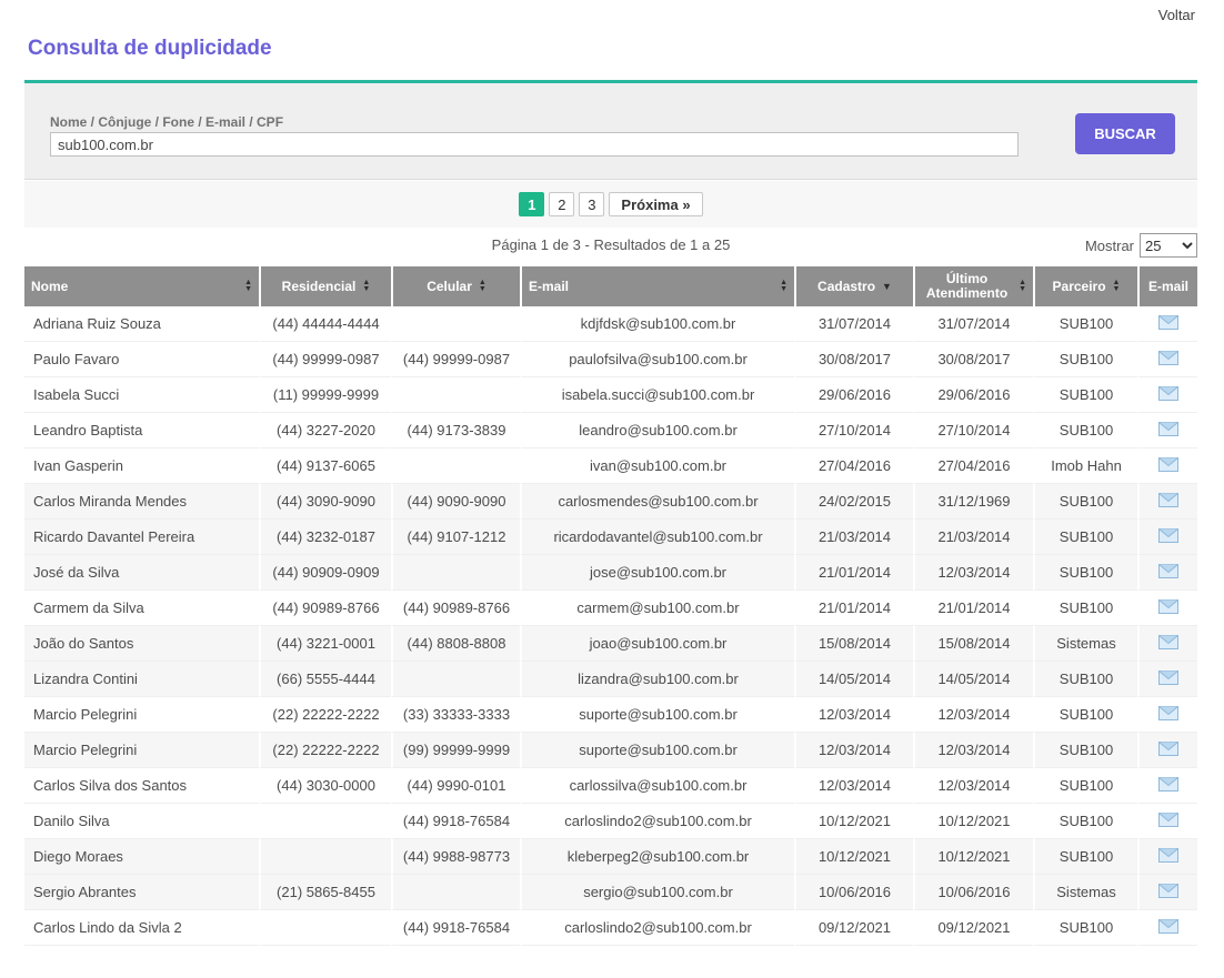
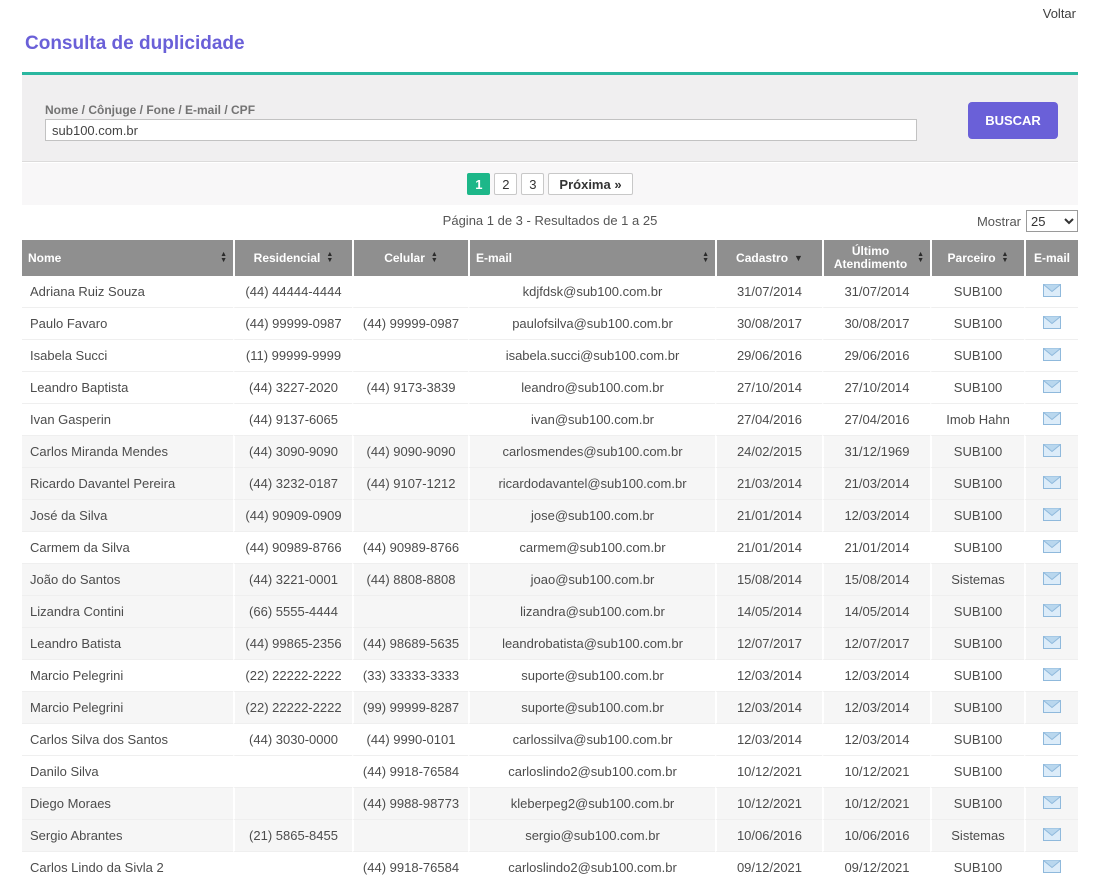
  Voltar
  Consulta de duplicidade
  Nome / Cônjuge / Fone / E-mail / CPF
  sub100.com.br
  BUSCAR
  1
  2
  3
  Próxima »
  Página 1 de 3 - Resultados de 1 a 25
  Mostrar
  25
  Nome	Residencial	Celular	E-mail	Cadastro ▼	Último Atendimento	Parceiro	E-mail
  Adriana Ruiz Souza	(44) 44444-4444		kdjfdsk@sub100.com.br	31/07/2014	31/07/2014	SUB100
  Paulo Favaro	(44) 99999-0987	(44) 99999-0987	paulofsilva@sub100.com.br	30/08/2017	30/08/2017	SUB100
  Isabela Succi	(11) 99999-9999		isabela.succi@sub100.com.br	29/06/2016	29/06/2016	SUB100
  Leandro Baptista	(44) 3227-2020	(44) 9173-3839	leandro@sub100.com.br	27/10/2014	27/10/2014	SUB100
  Ivan Gasperin	(44) 9137-6065		ivan@sub100.com.br	27/04/2016	27/04/2016	Imob Hahn
  Carlos Miranda Mendes	(44) 3090-9090	(44) 9090-9090	carlosmendes@sub100.com.br	24/02/2015	31/12/1969	SUB100
  Ricardo Davantel Pereira	(44) 3232-0187	(44) 9107-1212	ricardodavantel@sub100.com.br	21/03/2014	21/03/2014	SUB100
  José da Silva	(44) 90909-0909		jose@sub100.com.br	21/01/2014	12/03/2014	SUB100
  Carmem da Silva	(44) 90989-8766	(44) 90989-8766	carmem@sub100.com.br	21/01/2014	21/01/2014	SUB100
  João do Santos	(44) 3221-0001	(44) 8808-8808	joao@sub100.com.br	15/08/2014	15/08/2014	Sistemas
  Lizandra Contini	(66) 5555-4444		lizandra@sub100.com.br	14/05/2014	14/05/2014	SUB100
+ Leandro Batista	(44) 99865-2356	(44) 98689-5635	leandrobatista@sub100.com.br	12/07/2017	12/07/2017	SUB100
  Marcio Pelegrini	(22) 22222-2222	(33) 33333-3333	suporte@sub100.com.br	12/03/2014	12/03/2014	SUB100
- Marcio Pelegrini	(22) 22222-2222	(99) 99999-9999	suporte@sub100.com.br	12/03/2014	12/03/2014	SUB100
+ Marcio Pelegrini	(22) 22222-2222	(99) 99999-8287	suporte@sub100.com.br	12/03/2014	12/03/2014	SUB100
  Carlos Silva dos Santos	(44) 3030-0000	(44) 9990-0101	carlossilva@sub100.com.br	12/03/2014	12/03/2014	SUB100
  Danilo Silva		(44) 9918-76584	carloslindo2@sub100.com.br	10/12/2021	10/12/2021	SUB100
  Diego Moraes		(44) 9988-98773	kleberpeg2@sub100.com.br	10/12/2021	10/12/2021	SUB100
  Sergio Abrantes	(21) 5865-8455		sergio@sub100.com.br	10/06/2016	10/06/2016	Sistemas
  Carlos Lindo da Sivla 2		(44) 9918-76584	carloslindo2@sub100.com.br	09/12/2021	09/12/2021	SUB100
